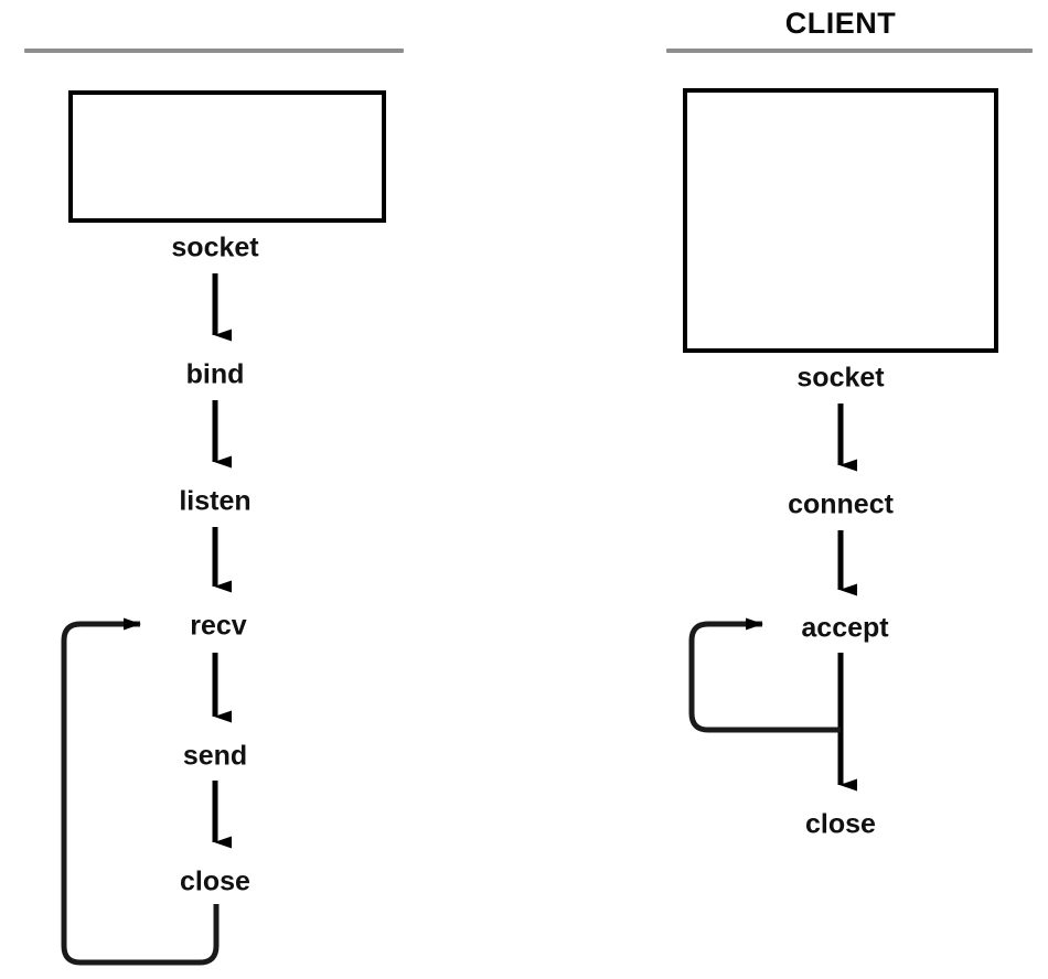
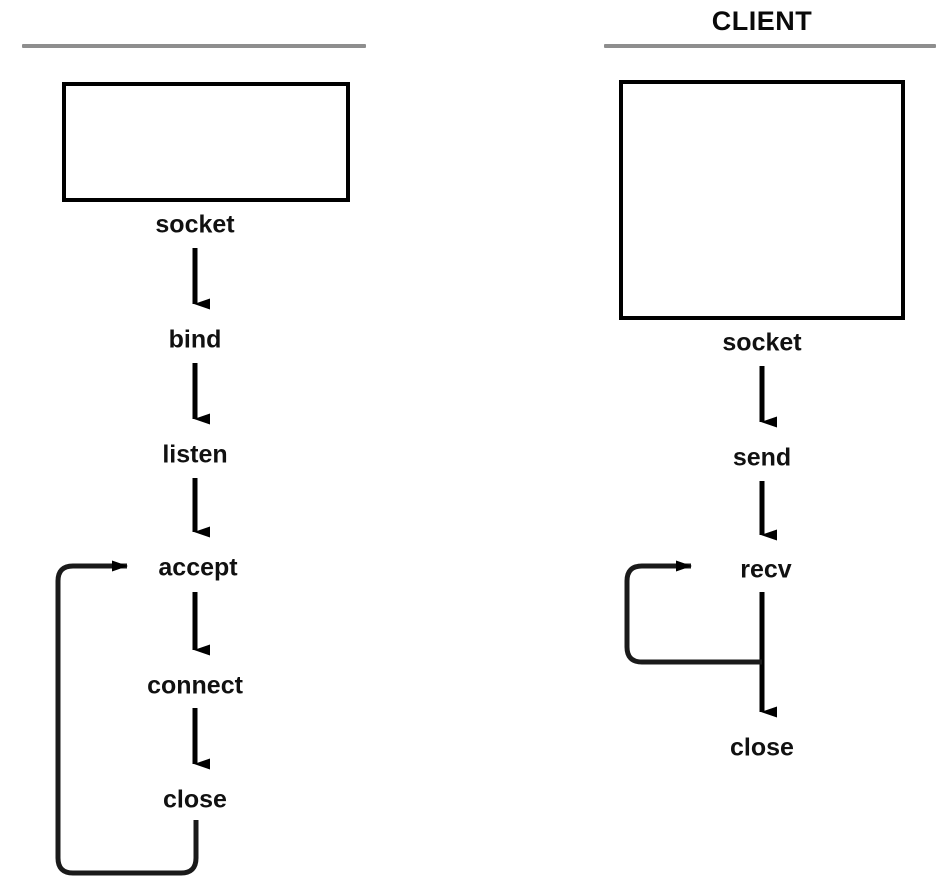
  socket
  bind
  listen
- recv
+ accept
- send
+ connect
  close
  CLIENT
  socket
- connect
+ send
- accept
+ recv
  close
